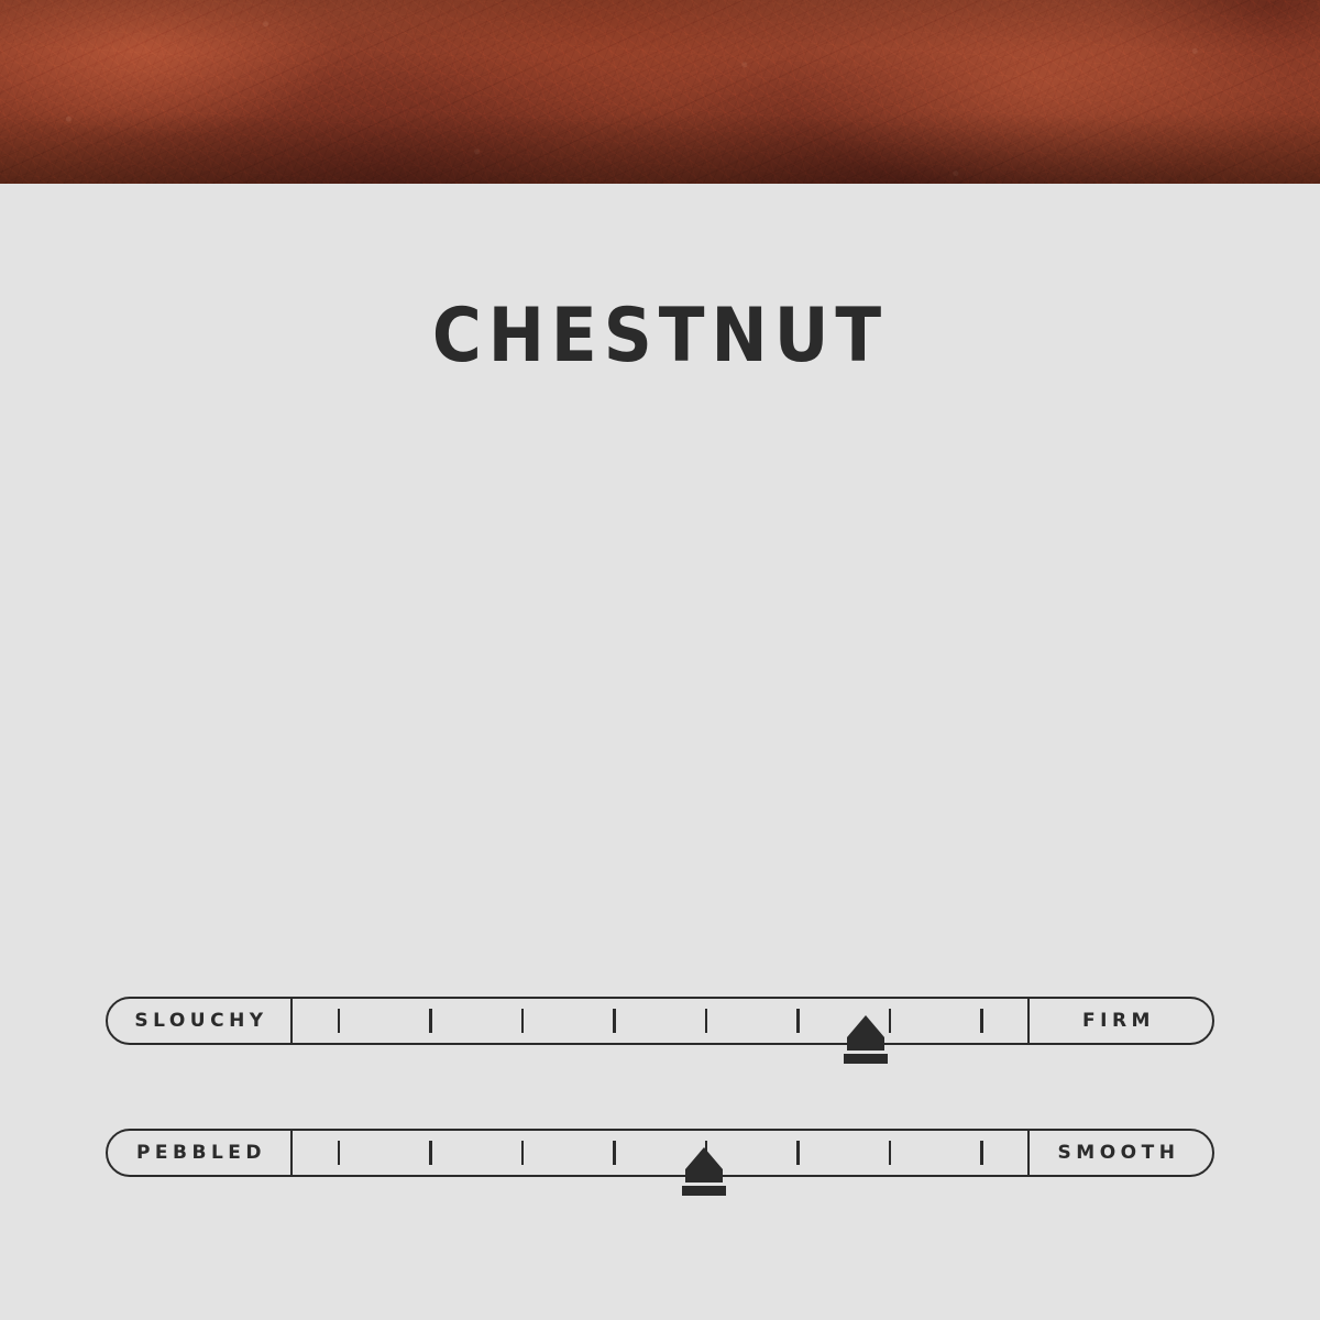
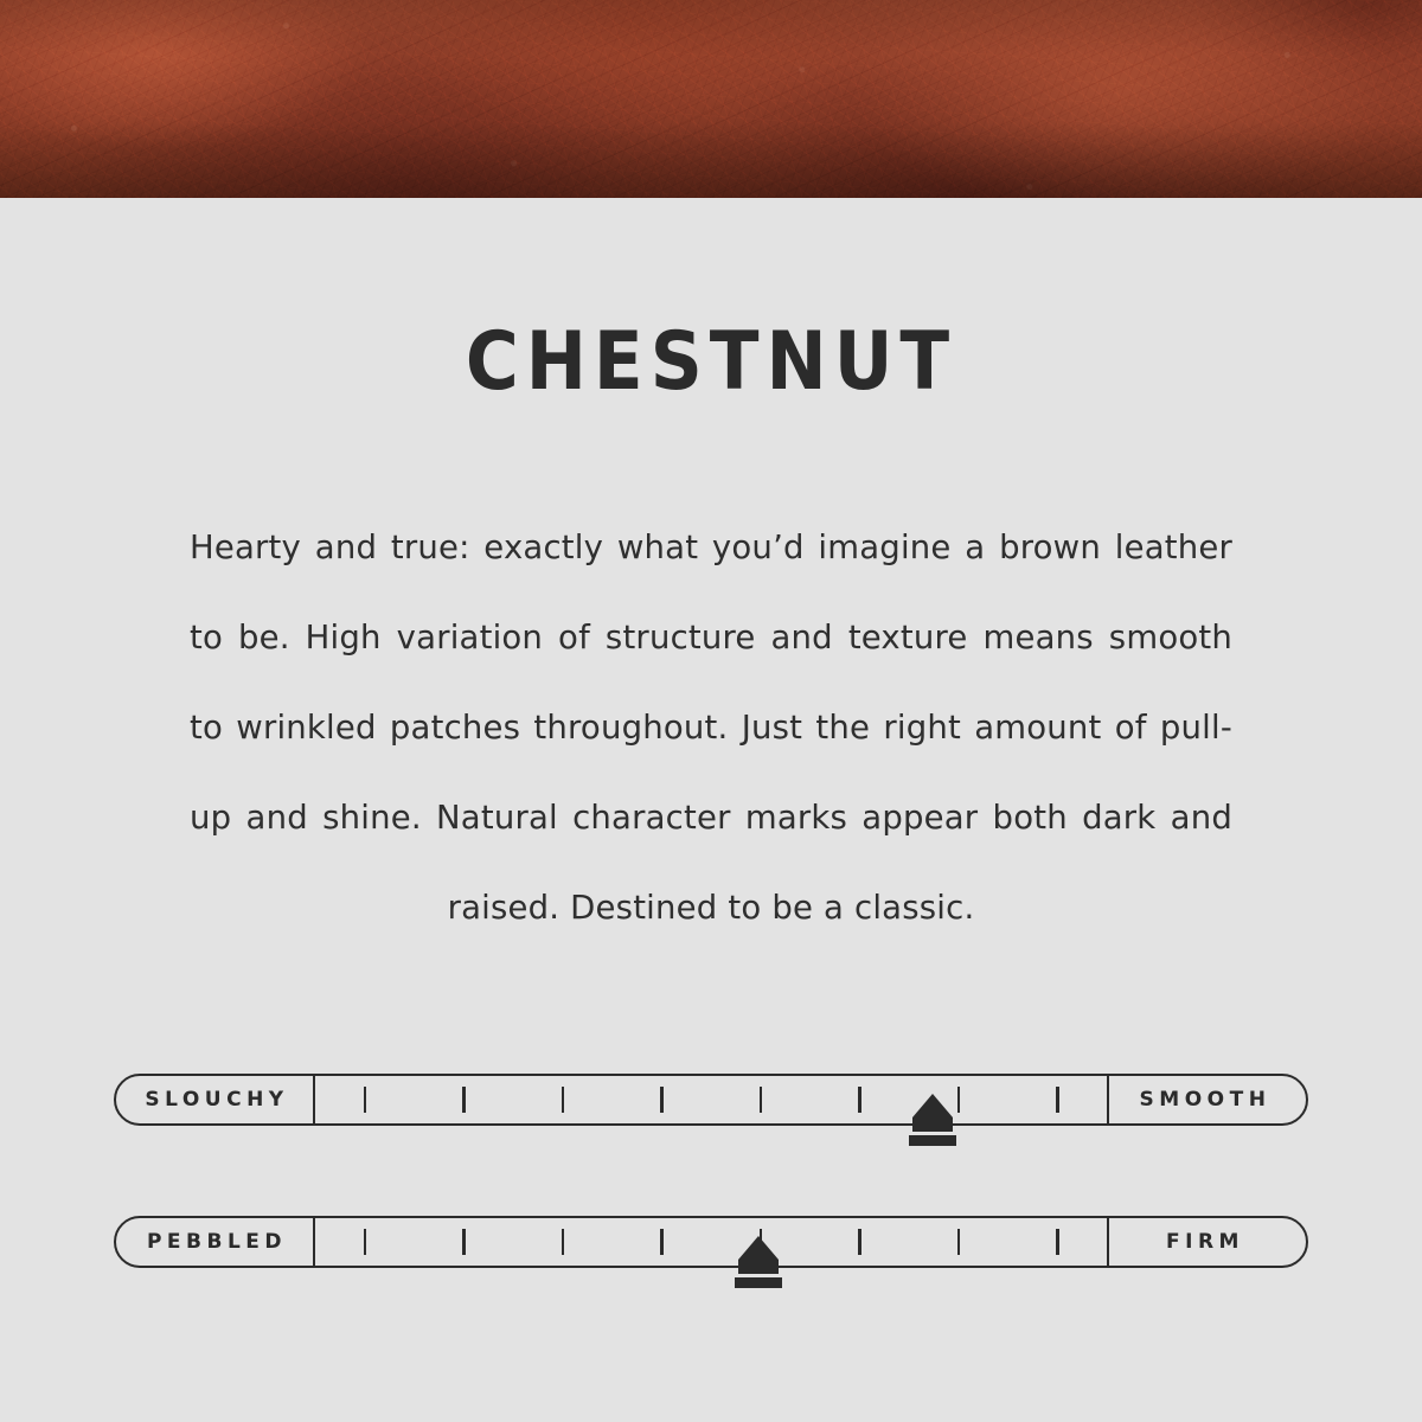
  CHESTNUT
+ Hearty and true: exactly what you’d imagine a brown leather to be. High variation of structure and texture means smooth to wrinkled patches throughout. Just the right amount of pull-up and shine. Natural character marks appear both dark and raised. Destined to be a classic.
  SLOUCHY
- FIRM
+ SMOOTH
  PEBBLED
- SMOOTH
+ FIRM
